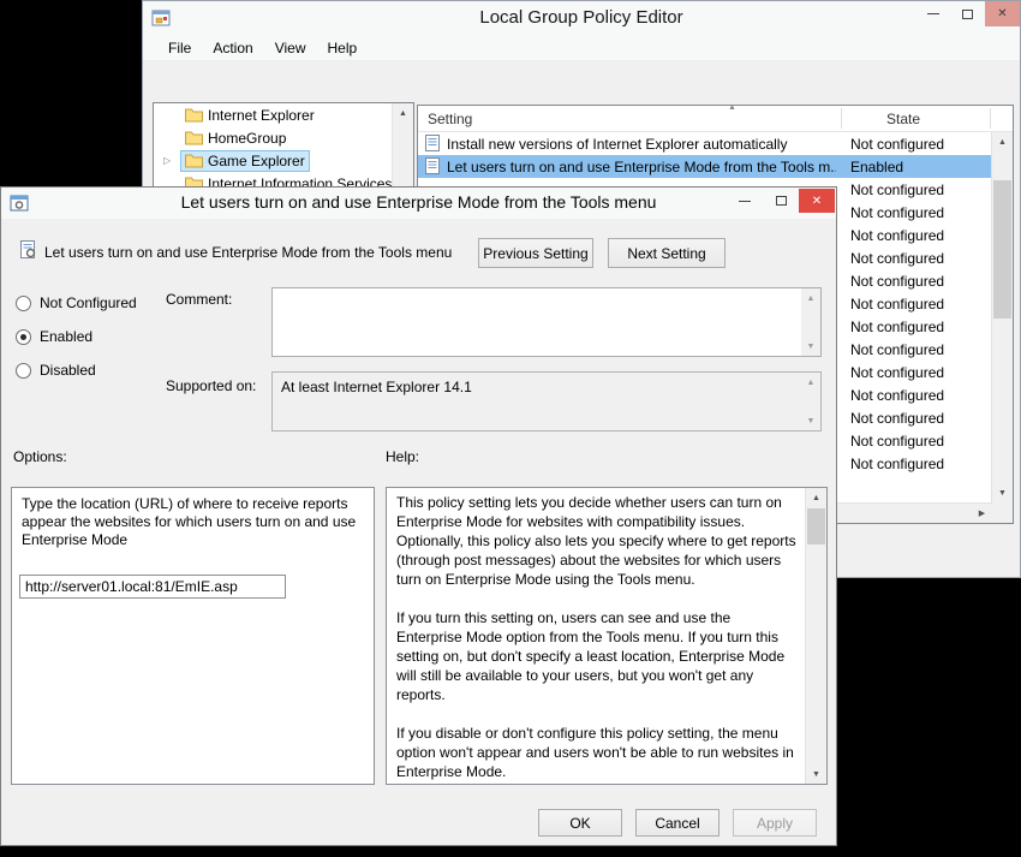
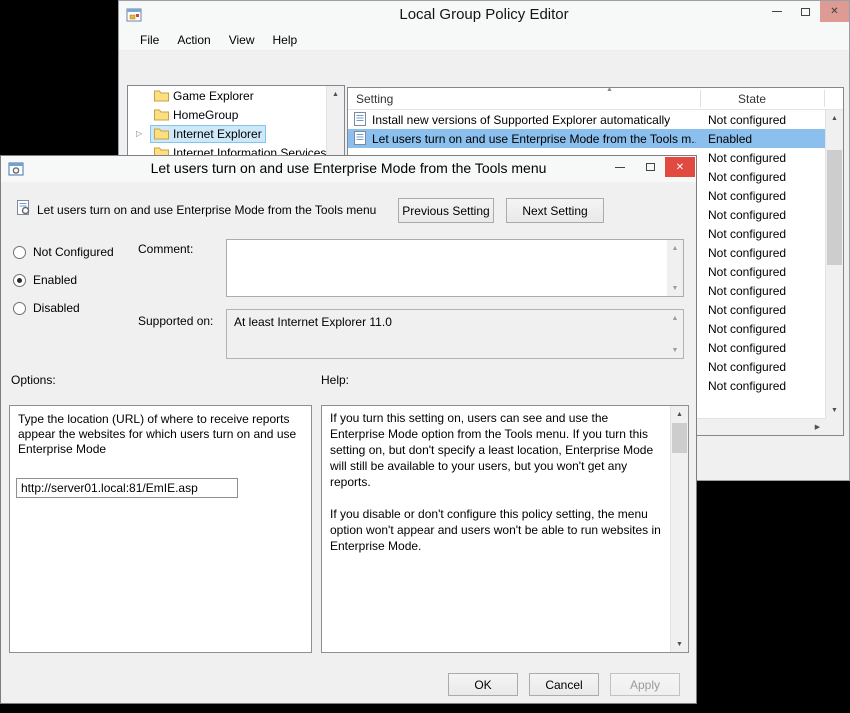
  Local Group Policy Editor
  ✕
  File
  Action
  View
  Help
- Internet Explorer
+ Game Explorer
  HomeGroup
  ▷
- Game Explorer
+ Internet Explorer
  Internet Information Services
  Setting
  State
- Install new versions of Internet Explorer automatically
+ Install new versions of Supported Explorer automatically
  Not configured
  Let users turn on and use Enterprise Mode from the Tools m.
  Enabled
  Not configured
  Not configured
  Not configured
  Not configured
  Not configured
  Not configured
  Not configured
  Not configured
  Not configured
  Not configured
  Not configured
  Not configured
  Not configured
  Let users turn on and use Enterprise Mode from the Tools menu
  ✕
  Let users turn on and use Enterprise Mode from the Tools menu
  Previous Setting
  Next Setting
  Not Configured
  Enabled
  Disabled
  Comment:
  Supported on:
- At least Internet Explorer 14.1
+ At least Internet Explorer 11.0
  Options:
  Help:
  Type the location (URL) of where to receive reports appear the websites for which users turn on and use Enterprise Mode
  http://server01.local:81/EmIE.asp
- This policy setting lets you decide whether users can turn on Enterprise Mode for websites with compatibility issues. Optionally, this policy also lets you specify where to get reports (through post messages) about the websites for which users turn on Enterprise Mode using the Tools menu.
  If you turn this setting on, users can see and use the Enterprise Mode option from the Tools menu. If you turn this setting on, but don't specify a least location, Enterprise Mode will still be available to your users, but you won't get any reports.
  If you disable or don't configure this policy setting, the menu option won't appear and users won't be able to run websites in Enterprise Mode.
  OK
  Cancel
  Apply
